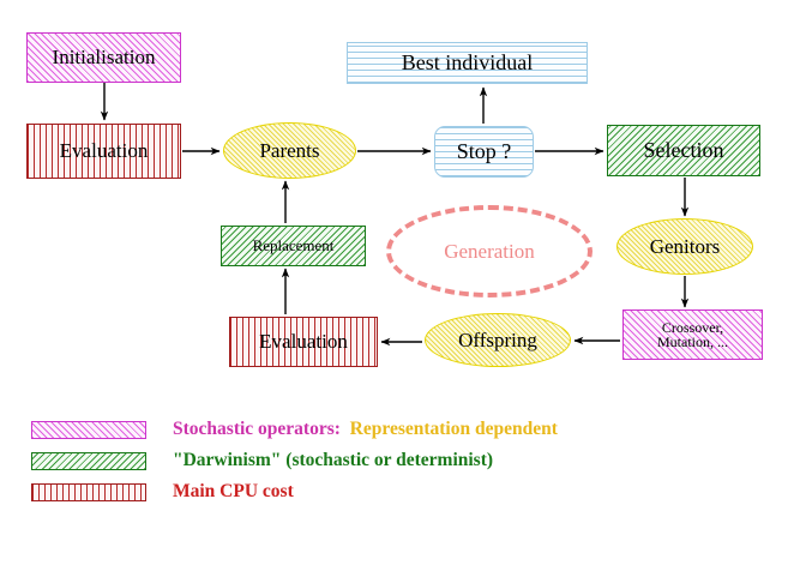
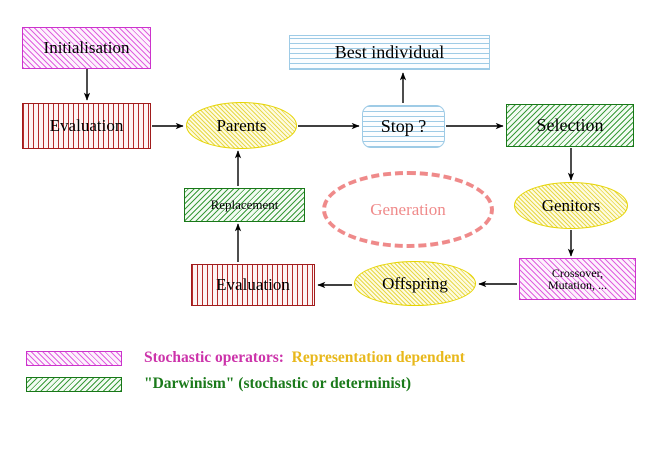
  Initialisation
  Evaluation
  Parents
  Best individual
  Stop ?
  Selection
  Genitors
  Crossover,
  Mutation, ...
  Offspring
  Evaluation
  Replacement
  Generation
  Stochastic operators: Representation dependent
  "Darwinism" (stochastic or determinist)
- Main CPU cost
